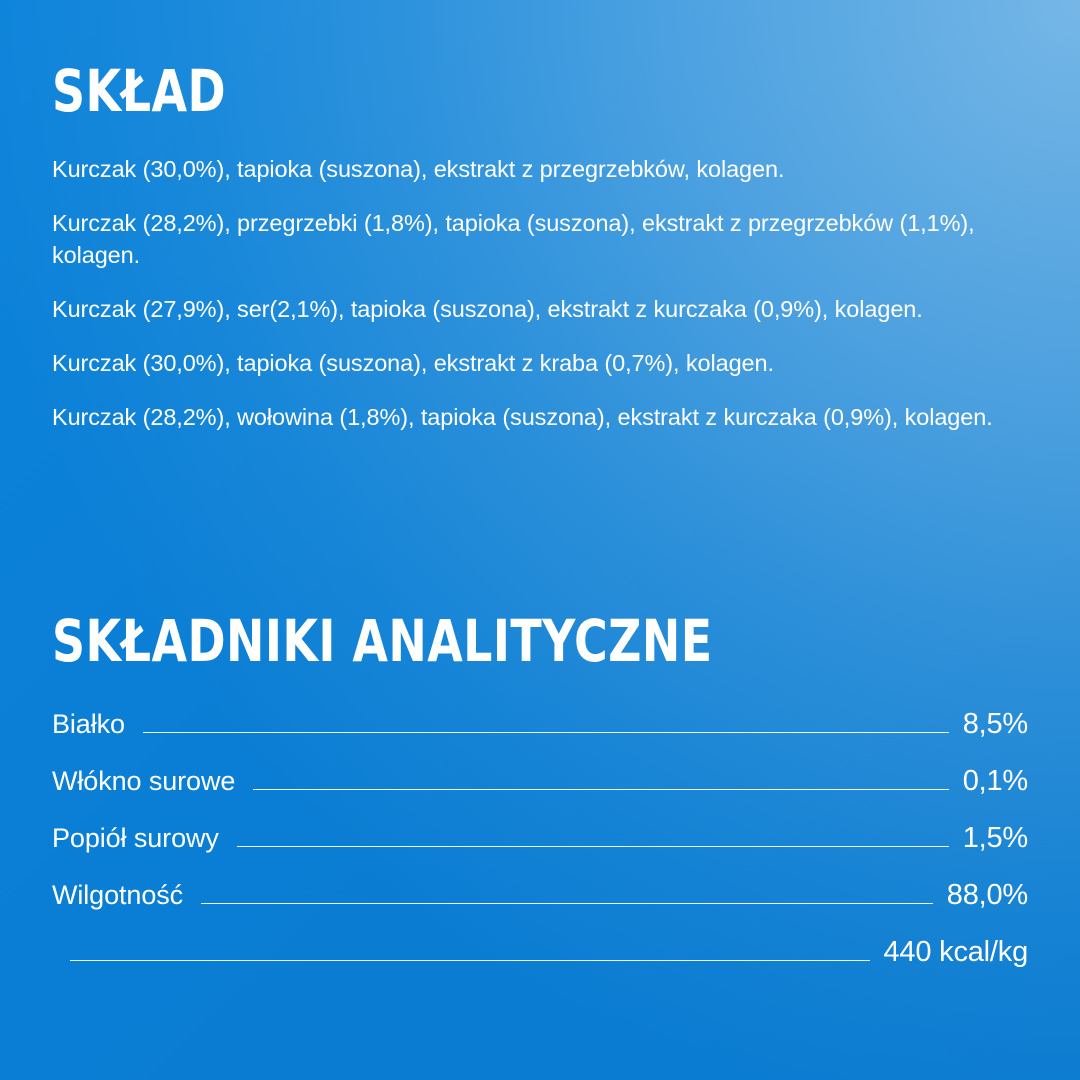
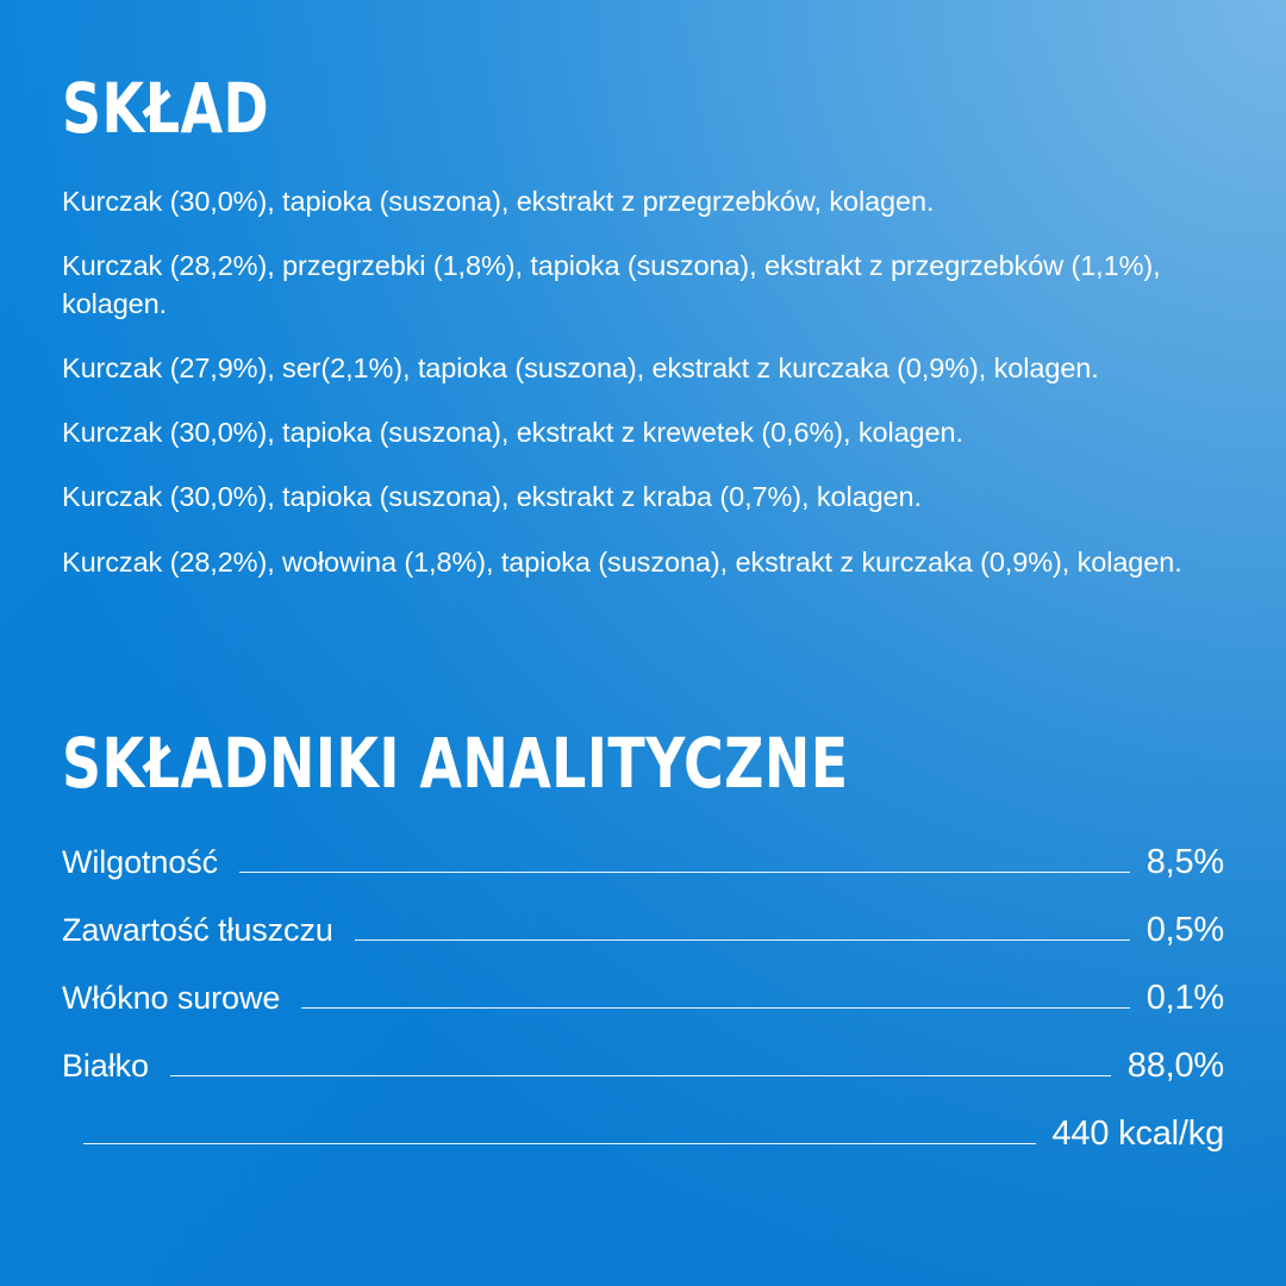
  SKŁAD
  Kurczak (30,0%), tapioka (suszona), ekstrakt z przegrzebków, kolagen.
  Kurczak (28,2%), przegrzebki (1,8%), tapioka (suszona), ekstrakt z przegrzebków (1,1%), kolagen.
  Kurczak (27,9%), ser(2,1%), tapioka (suszona), ekstrakt z kurczaka (0,9%), kolagen.
+ Kurczak (30,0%), tapioka (suszona), ekstrakt z krewetek (0,6%), kolagen.
  Kurczak (30,0%), tapioka (suszona), ekstrakt z kraba (0,7%), kolagen.
  Kurczak (28,2%), wołowina (1,8%), tapioka (suszona), ekstrakt z kurczaka (0,9%), kolagen.
  SKŁADNIKI ANALITYCZNE
- Białko
+ Wilgotność
  8,5%
+ Zawartość tłuszczu
+ 0,5%
  Włókno surowe
  0,1%
- Popiół surowy
- 1,5%
- Wilgotność
+ Białko
  88,0%
  440 kcal/kg
